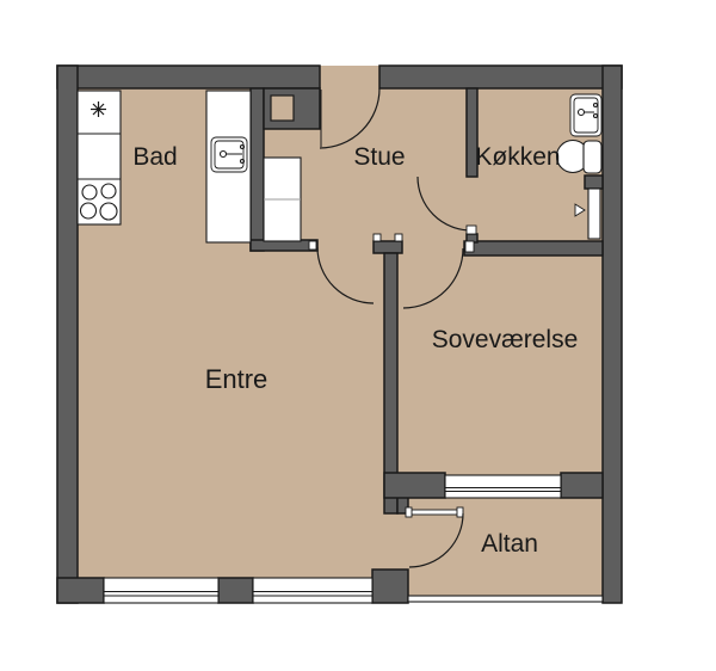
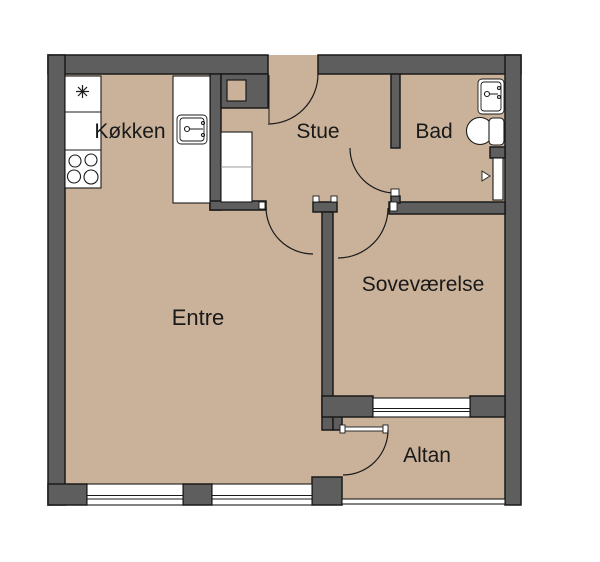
- Bad
+ Køkken
  Stue
- Køkken
+ Bad
  Entre
  Soveværelse
  Altan
